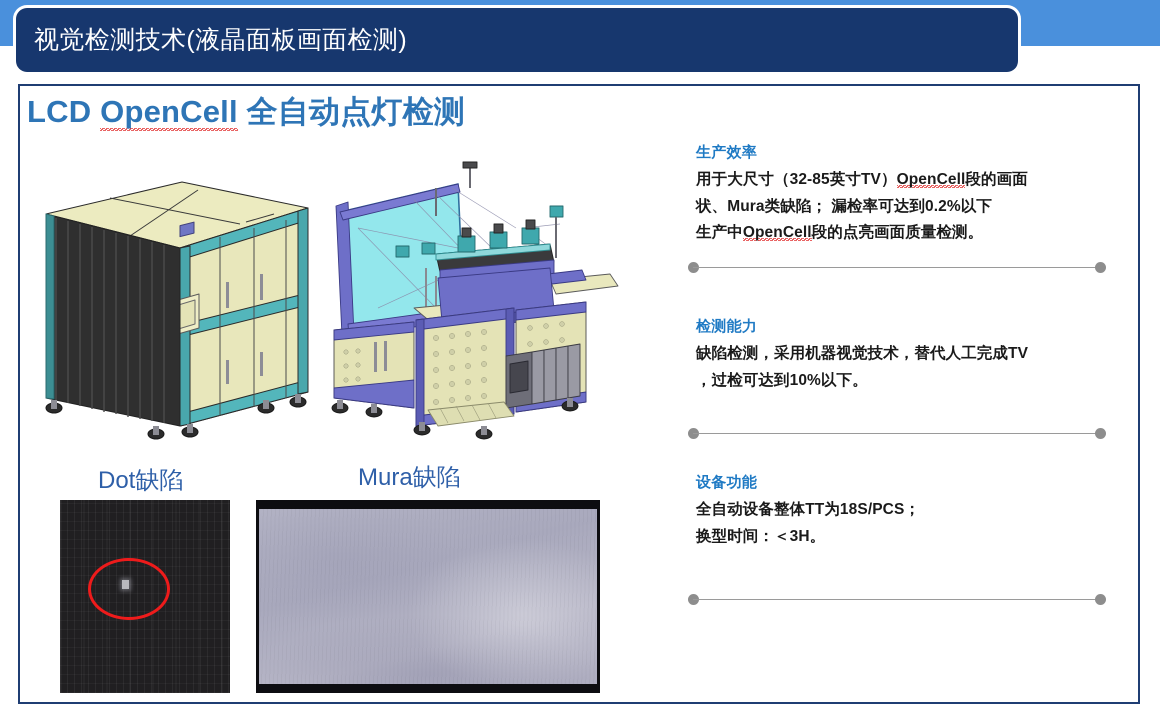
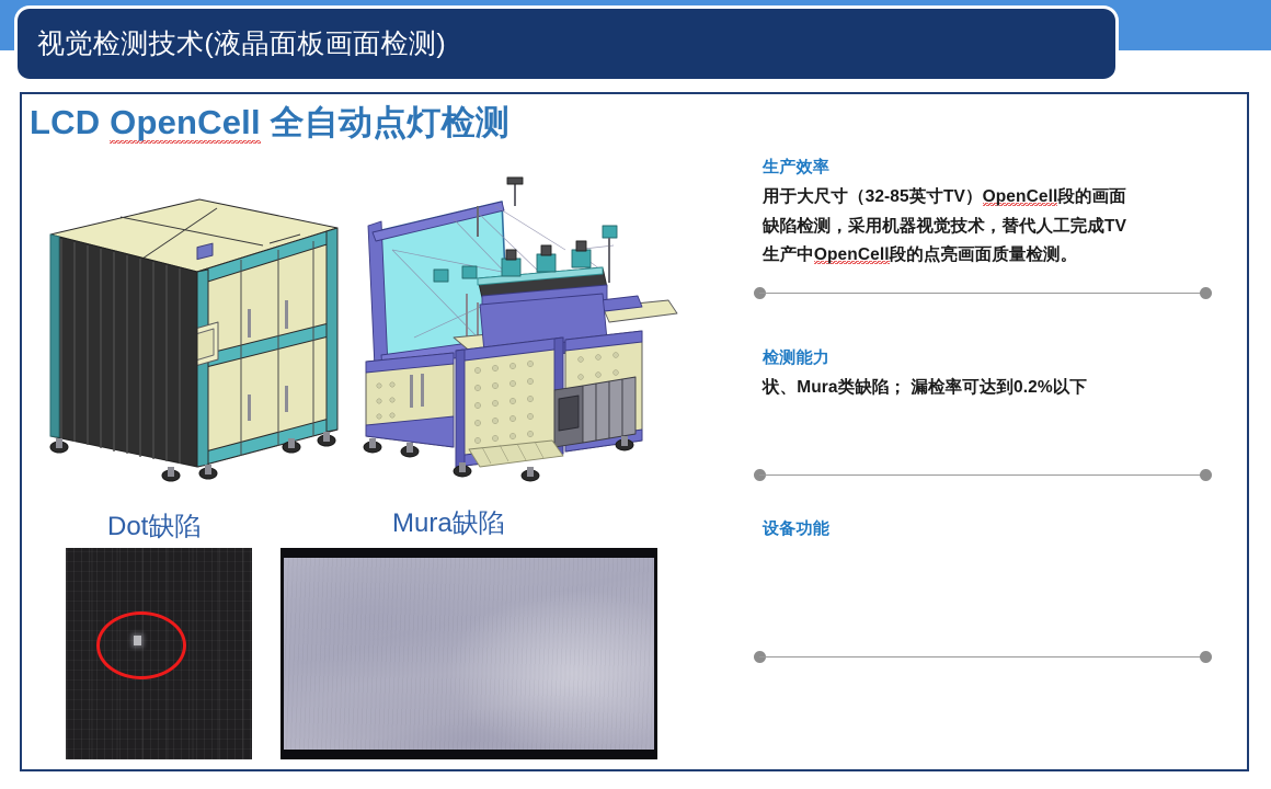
  视觉检测技术(液晶面板画面检测)
  LCD OpenCell 全自动点灯检测
  Dot缺陷
  Mura缺陷
  生产效率
  用于大尺寸（32-85英寸TV）OpenCell段的画面
- 状、Mura类缺陷； 漏检率可达到0.2%以下
+ 缺陷检测，采用机器视觉技术，替代人工完成TV
  生产中OpenCell段的点亮画面质量检测。
  检测能力
- 缺陷检测，采用机器视觉技术，替代人工完成TV
+ 状、Mura类缺陷； 漏检率可达到0.2%以下
- ，过检可达到10%以下。
  设备功能
- 全自动设备整体TT为18S/PCS；
- 换型时间：＜3H。
